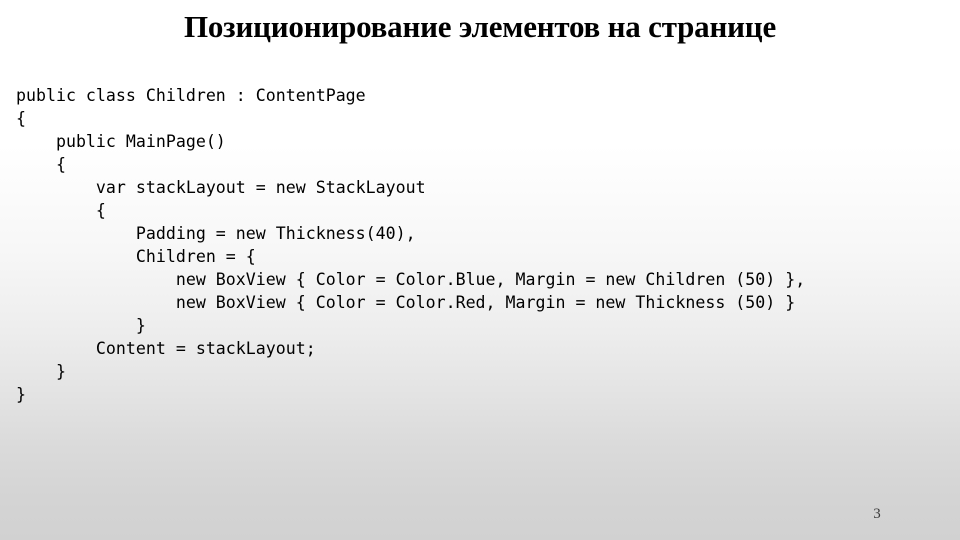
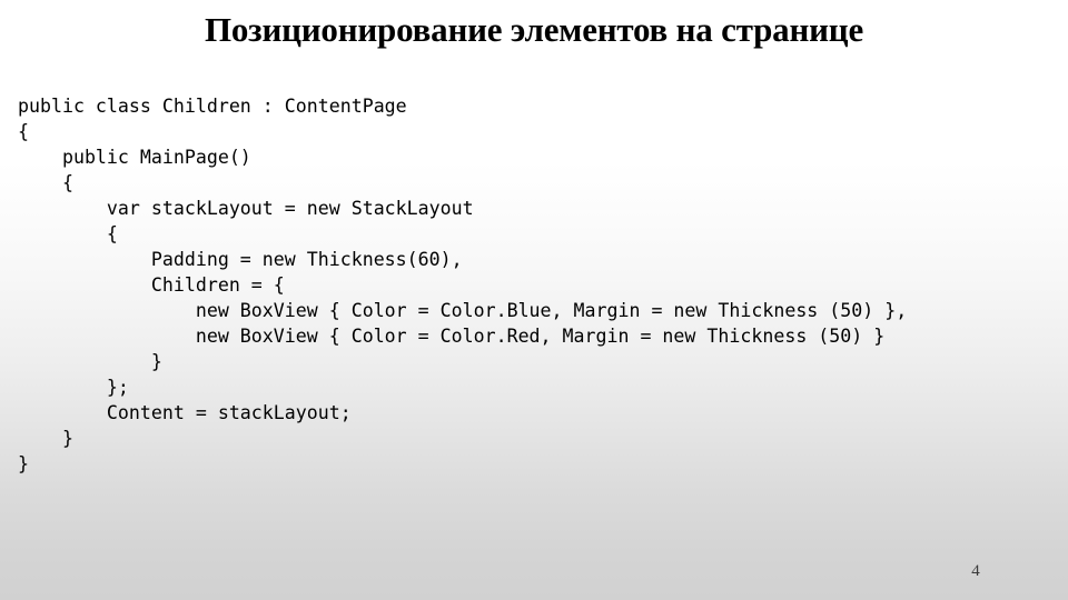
  Позиционирование элементов на странице
  public class Children : ContentPage
  {
  public MainPage()
  {
  var stackLayout = new StackLayout
  {
- Padding = new Thickness(40),
+ Padding = new Thickness(60),
  Children = {
- new BoxView { Color = Color.Blue, Margin = new Children (50) },
+ new BoxView { Color = Color.Blue, Margin = new Thickness (50) },
  new BoxView { Color = Color.Red, Margin = new Thickness (50) }
  }
+ };
  Content = stackLayout;
  }
  }
- 3
+ 4
